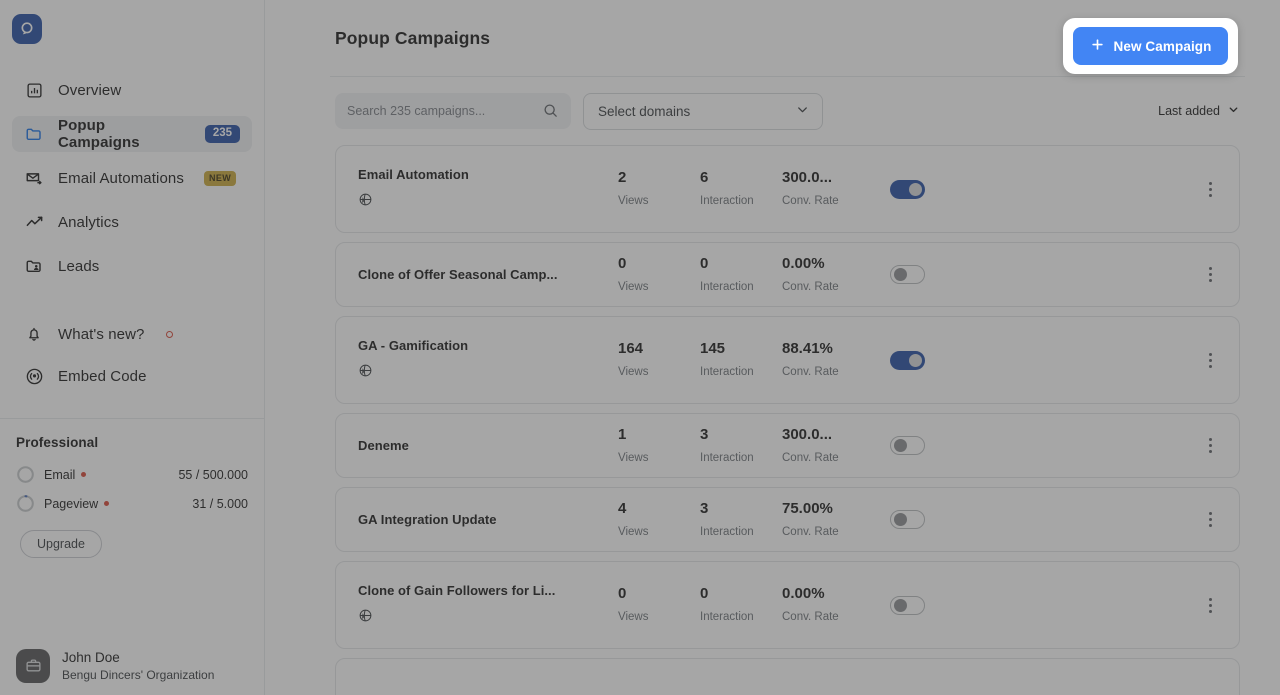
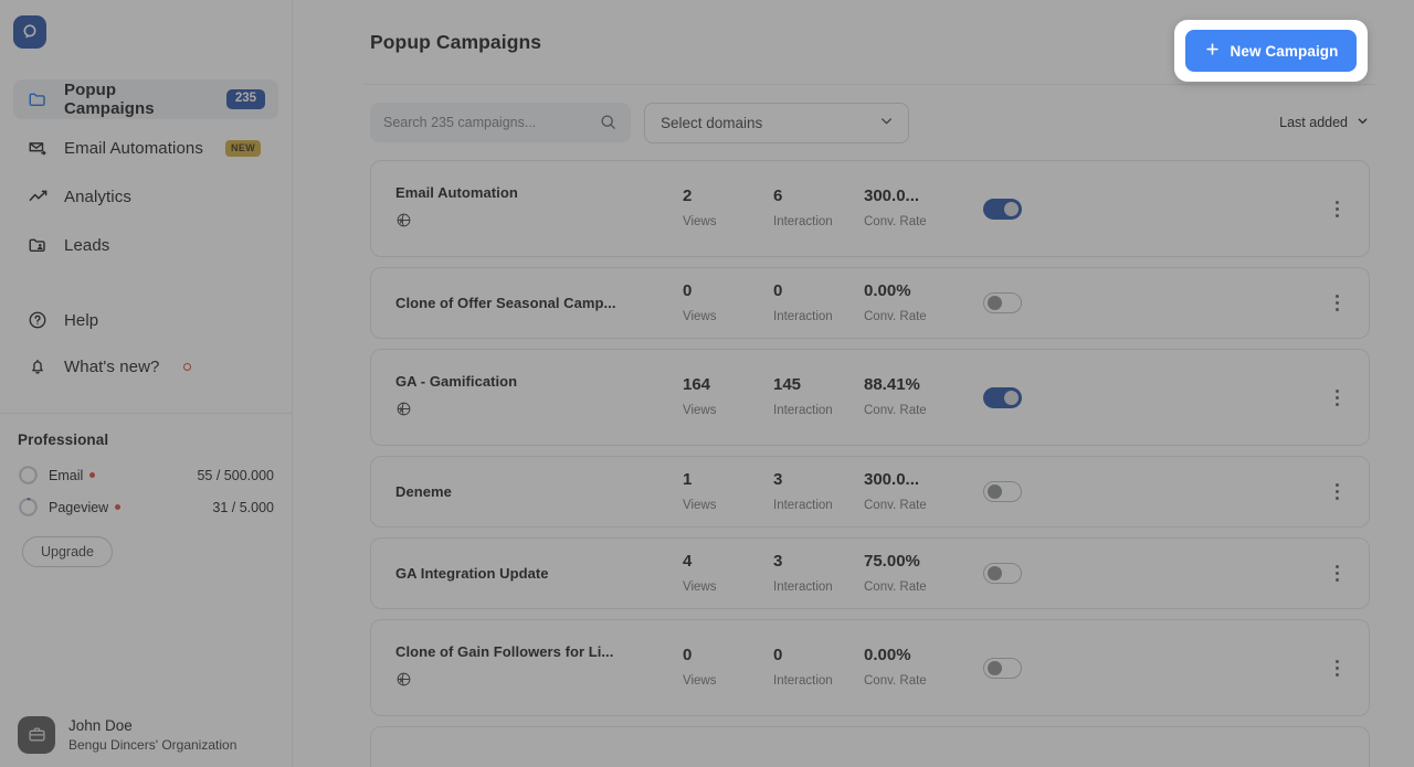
- Overview
  Popup Campaigns
  235
  Email Automations
  NEW
  Analytics
  Leads
+ Help
  What's new?
- Embed Code
  Professional
  Email
  55 / 500.000
  Pageview
  31 / 5.000
  Upgrade
  John Doe
  Bengu Dincers' Organization
  Popup Campaigns
  Search 235 campaigns...
  Select domains
  Last added
  Email Automation
  2
  Views
  6
  Interaction
  300.0...
  Conv. Rate
  Clone of Offer Seasonal Camp...
  0
  Views
  0
  Interaction
  0.00%
  Conv. Rate
  GA - Gamification
  164
  Views
  145
  Interaction
  88.41%
  Conv. Rate
  Deneme
  1
  Views
  3
  Interaction
  300.0...
  Conv. Rate
  GA Integration Update
  4
  Views
  3
  Interaction
  75.00%
  Conv. Rate
  Clone of Gain Followers for Li...
  0
  Views
  0
  Interaction
  0.00%
  Conv. Rate
  New Campaign
